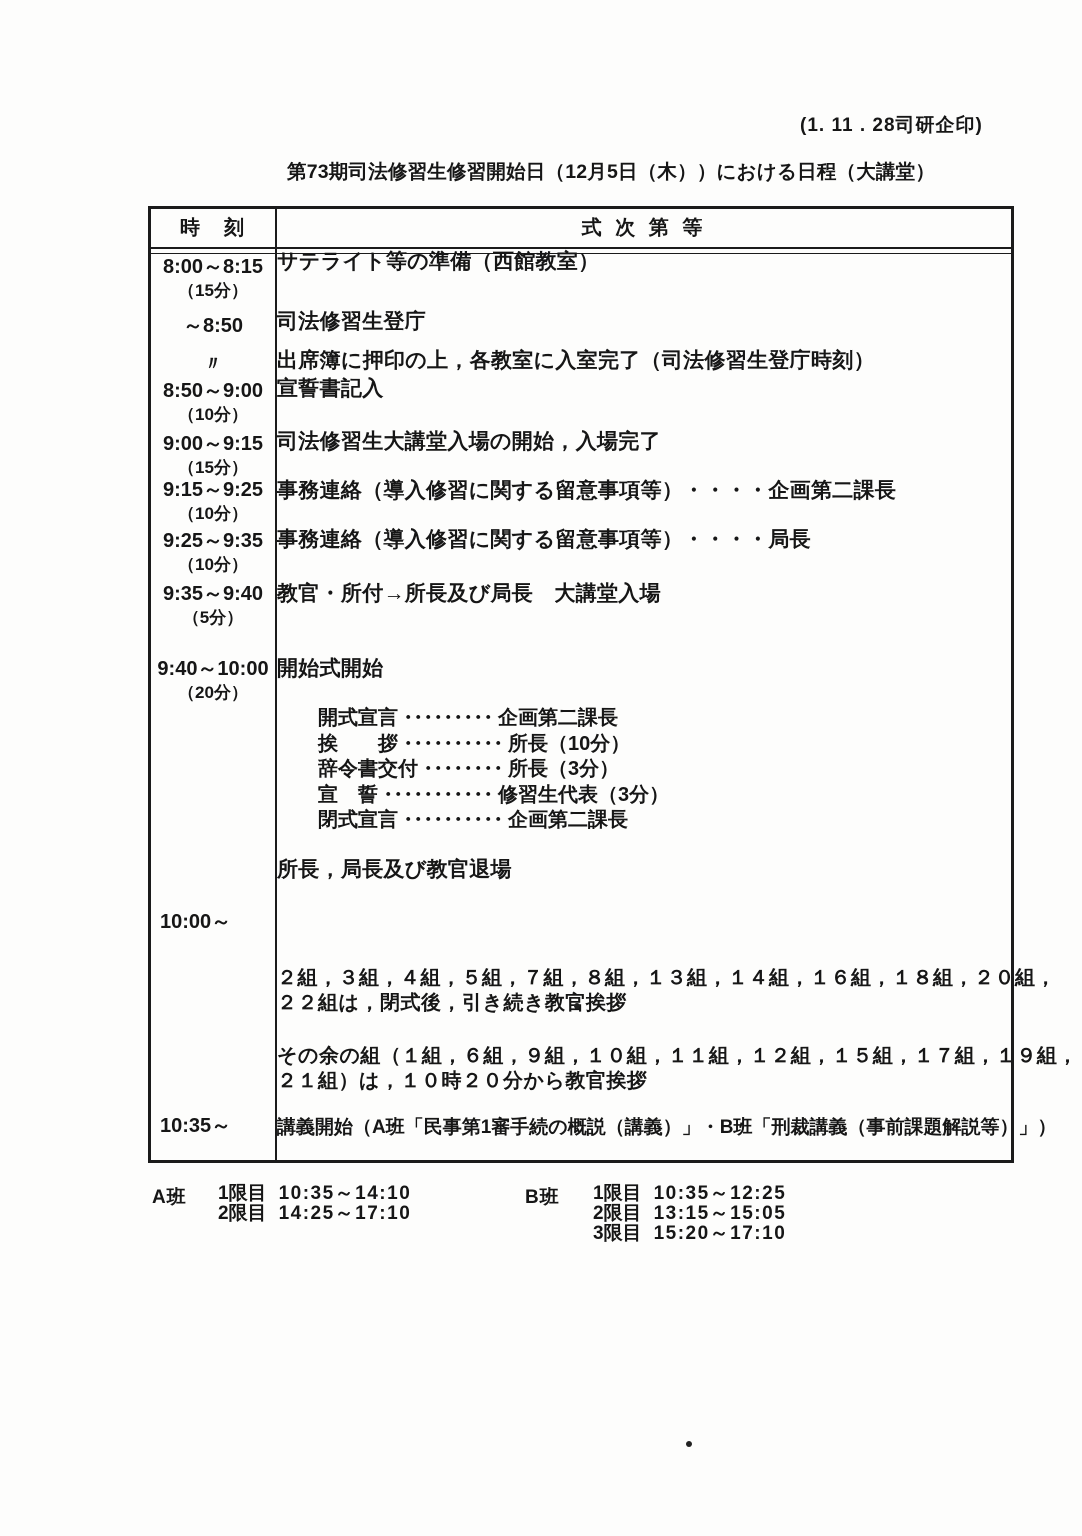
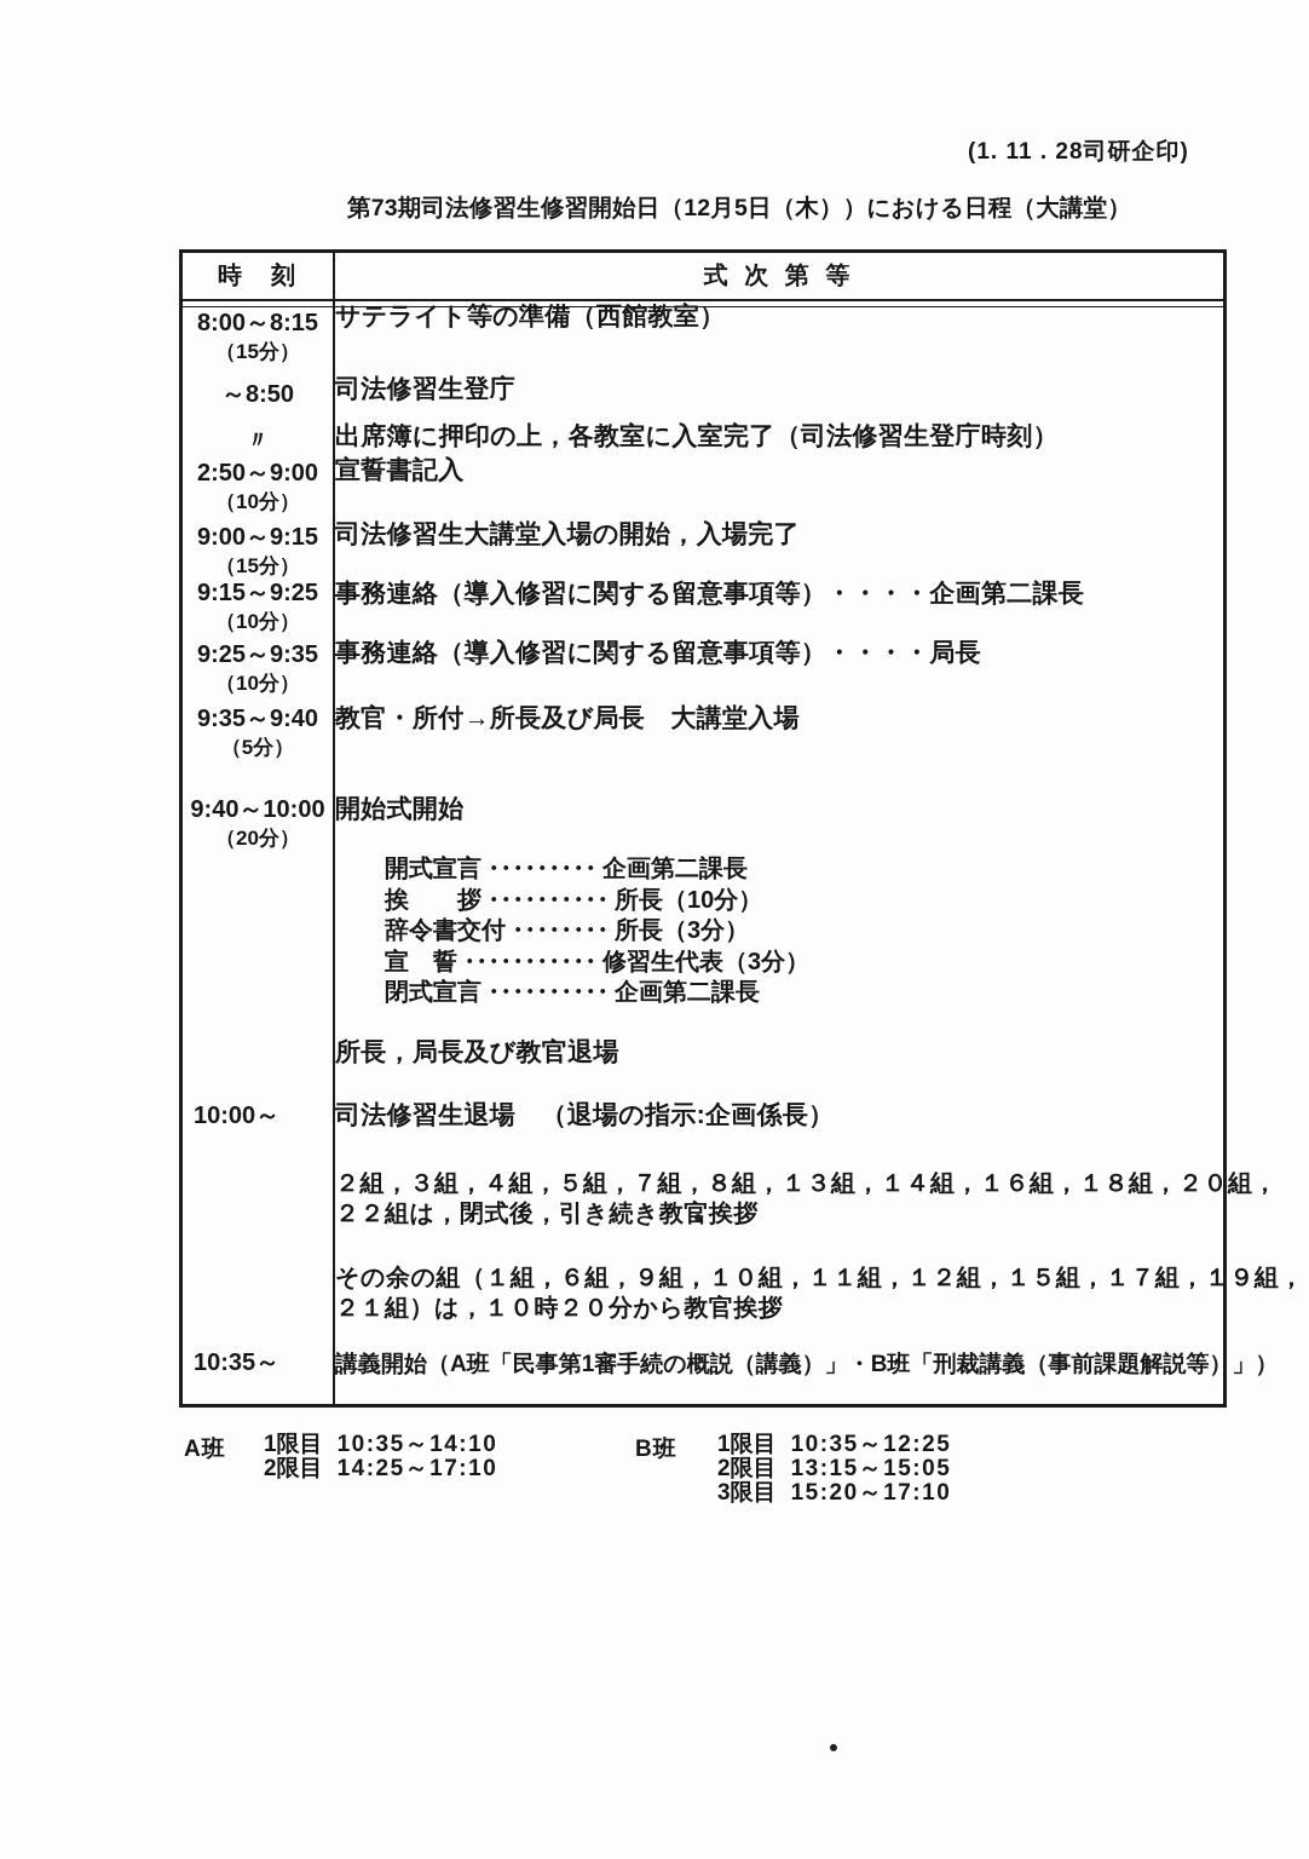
  (1. 11 . 28司研企印)
  第73期司法修習生修習開始日（12月5日（木））における日程（大講堂）
  時 刻
  式 次 第 等
  8:00～8:15
  （15分）
  サテライト等の準備（西館教室）
  ～8:50
  司法修習生登庁
  〃
  出席簿に押印の上，各教室に入室完了（司法修習生登庁時刻）
- 8:50～9:00
+ 2:50～9:00
  （10分）
  宣誓書記入
  9:00～9:15
  （15分）
  司法修習生大講堂入場の開始，入場完了
  9:15～9:25
  （10分）
  事務連絡（導入修習に関する留意事項等）・・・・企画第二課長
  9:25～9:35
  （10分）
  事務連絡（導入修習に関する留意事項等）・・・・局長
  9:35～9:40
  （5分）
  教官・所付→所長及び局長 大講堂入場
  9:40～10:00
  （20分）
  開始式開始
  開式宣言・・・・・・・・・ 企画第二課長
  挨 拶・・・・・・・・・・ 所長（10分）
  辞令書交付・・・・・・・・ 所長（3分）
  宣 誓・・・・・・・・・・・ 修習生代表（3分）
  閉式宣言・・・・・・・・・・ 企画第二課長
  所長，局長及び教官退場
  10:00～
+ 司法修習生退場 （退場の指示:企画係長）
  ２組，３組，４組，５組，７組，８組，１３組，１４組，１６組，１８組，２０組，
  ２２組は，閉式後，引き続き教挨拶
  その余の組（１組，６組，９組，１０組，１１組，１２組，１５組，１７組，１９組，
  ２１組）は，１０時２０分から教官挨拶
  10:35～
  講義開始（A班「民事第1審手続の概説（講義）」・B班「刑裁講義（事前課題解説等）」）
  A班
  1限目
  10:35～14:10
  2限目
  14:25～17:10
  B班
  1限目
  10:35～12:25
  2限目
  13:15～15:05
  3限目
  15:20～17:10
